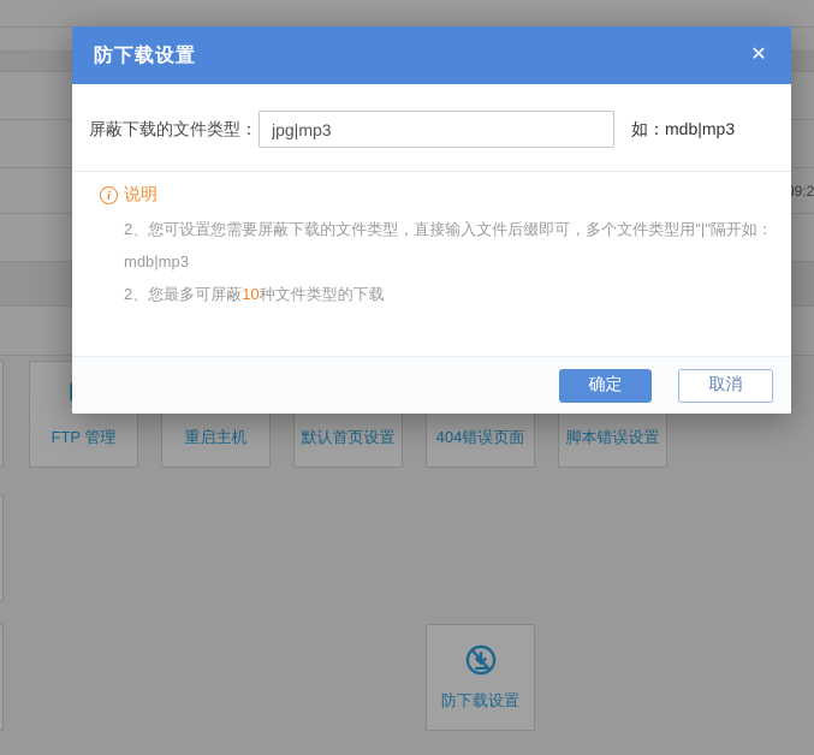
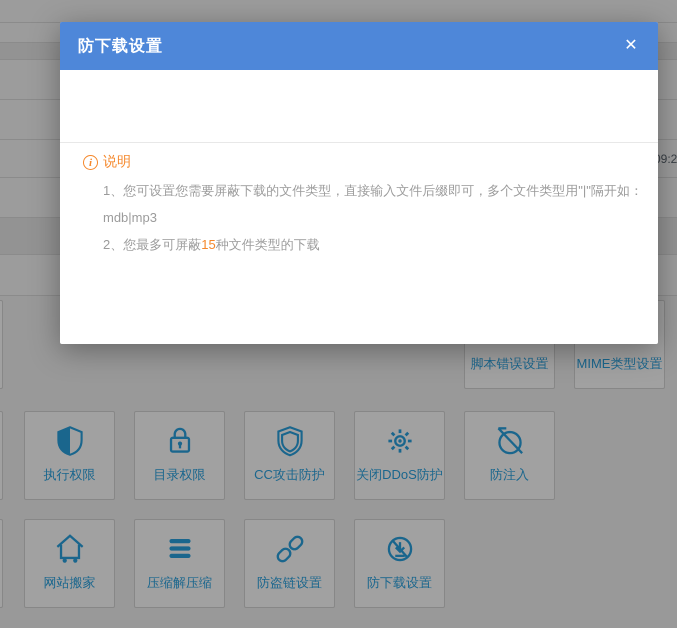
  9:2
- FTP 管理
- 重启主机
- 默认首页设置
- 404错误页面
  脚本错误设置
+ MIME类型设置
+ 执行权限
+ 目录权限
+ CC攻击防护
+ 关闭DDoS防护
+ 防注入
+ 网站搬家
+ 压缩解压缩
+ 防盗链设置
  防下载设置
  防下载设置
  ✕
- 屏蔽下载的文件类型：
- jpg|mp3
- 如：mdb|mp3
  i
  说明
- 2、您可设置您需要屏蔽下载的文件类型，直接输入文件后缀即可，多个文件类型用"|"隔开如：
+ 1、您可设置您需要屏蔽下载的文件类型，直接输入文件后缀即可，多个文件类型用"|"隔开如：
  mdb|mp3
- 2、您最多可屏蔽10种文件类型的下载
+ 2、您最多可屏蔽15种文件类型的下载
- 确定
- 取消
